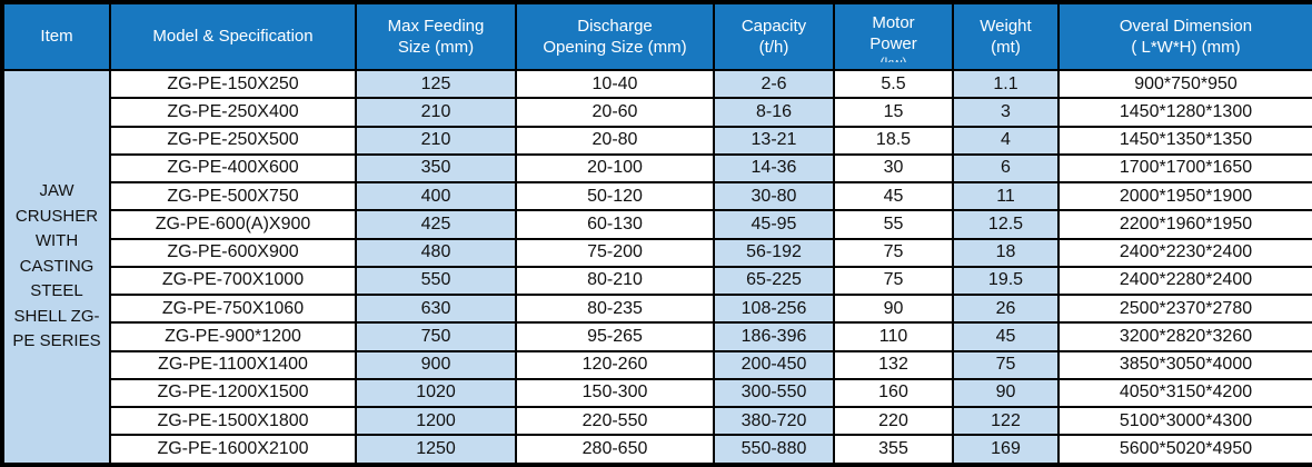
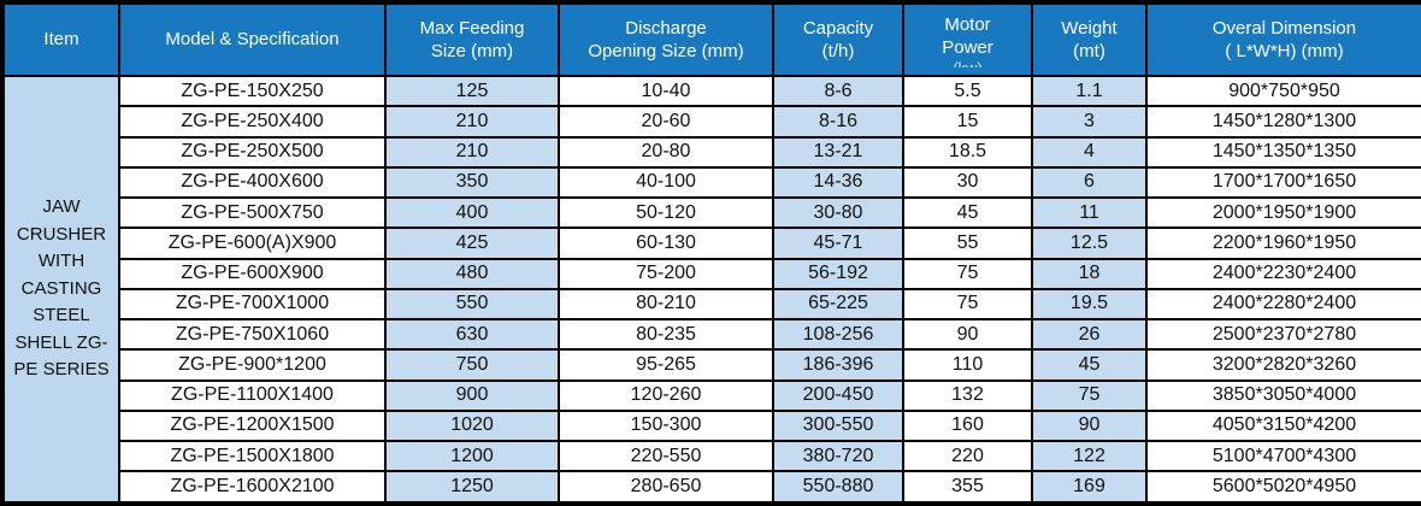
  Item	Model & Specification	Max Feeding Size (mm)	Discharge Opening Size (mm)	Capacity (t/h)	Motor Power	Weight (mt)	Overal Dimension ( L*W*H) (mm)
- JAW CRUSHER WITH CASTING STEEL SHELL ZG-PE SERIES	ZG-PE-150X250	125	10-40	2-6	5.5	1.1	900*750*950
+ JAW CRUSHER WITH CASTING STEEL SHELL ZG-PE SERIES	ZG-PE-150X250	125	10-40	8-6	5.5	1.1	900*750*950
  ZG-PE-250X400	210	20-60	8-16	15	3	1450*1280*1300
  ZG-PE-250X500	210	20-80	13-21	18.5	4	1450*1350*1350
- ZG-PE-400X600	350	20-100	14-36	30	6	1700*1700*1650
+ ZG-PE-400X600	350	40-100	14-36	30	6	1700*1700*1650
  ZG-PE-500X750	400	50-120	30-80	45	11	2000*1950*1900
- ZG-PE-600(A)X900	425	60-130	45-95	55	12.5	2200*1960*1950
+ ZG-PE-600(A)X900	425	60-130	45-71	55	12.5	2200*1960*1950
  ZG-PE-600X900	480	75-200	56-192	75	18	2400*2230*2400
  ZG-PE-700X1000	550	80-210	65-225	75	19.5	2400*2280*2400
  ZG-PE-750X1060	630	80-235	108-256	90	26	2500*2370*2780
  ZG-PE-900*1200	750	95-265	186-396	110	45	3200*2820*3260
  ZG-PE-1100X1400	900	120-260	200-450	132	75	3850*3050*4000
  ZG-PE-1200X1500	1020	150-300	300-550	160	90	4050*3150*4200
- ZG-PE-1500X1800	1200	220-550	380-720	220	122	5100*3000*4300
+ ZG-PE-1500X1800	1200	220-550	380-720	220	122	5100*4700*4300
  ZG-PE-1600X2100	1250	280-650	550-880	355	169	5600*5020*4950
